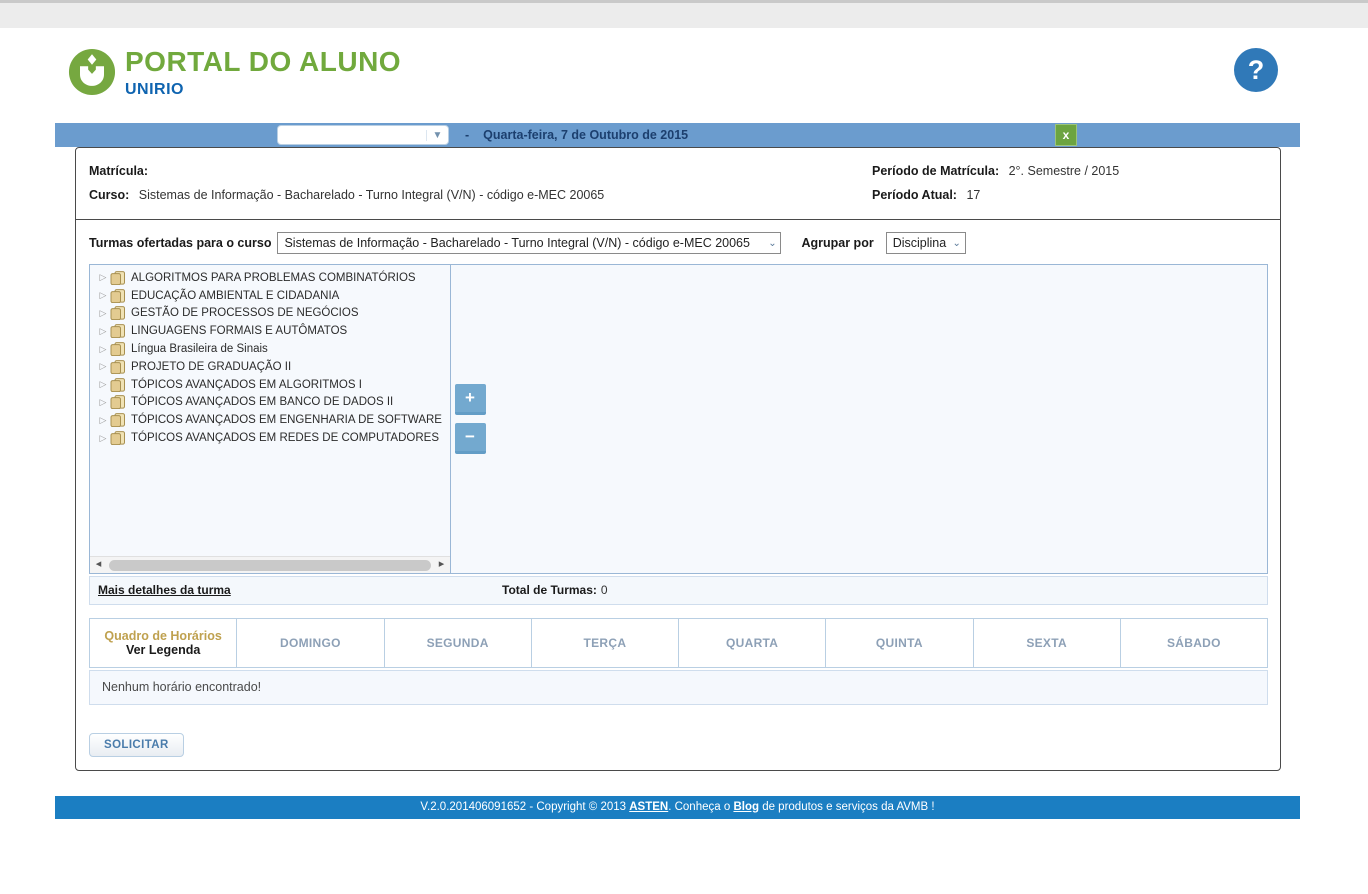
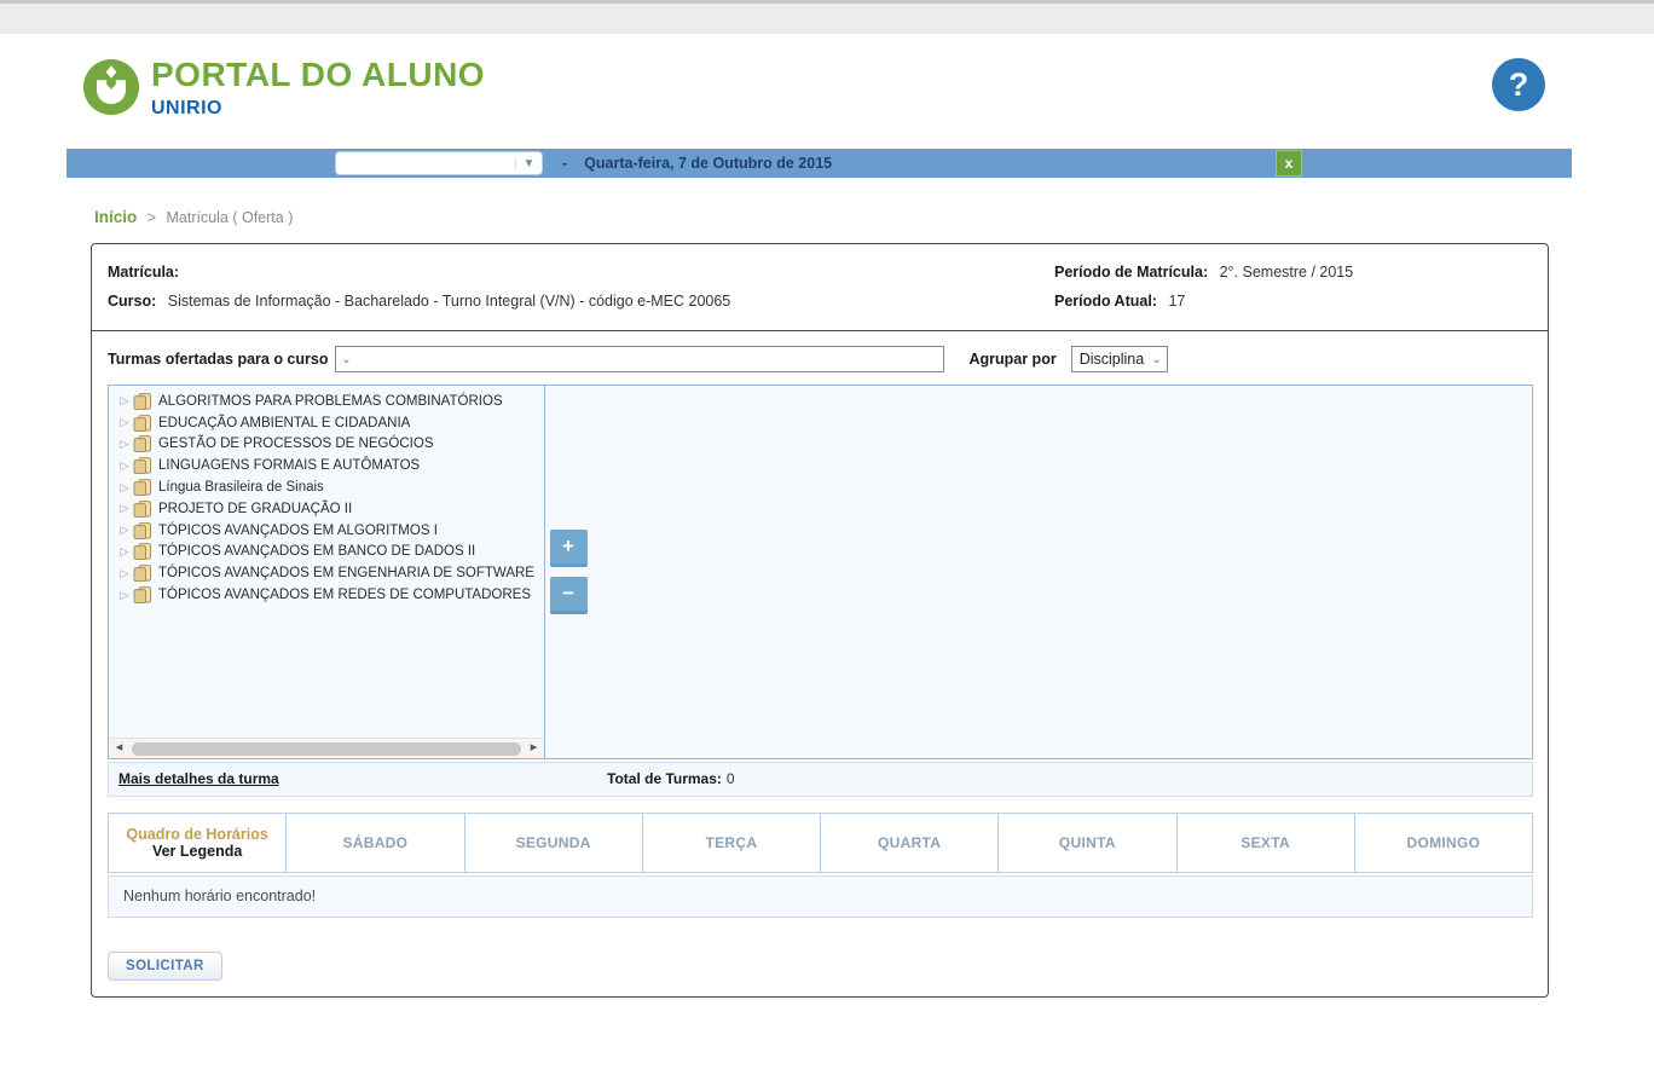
  PORTAL DO ALUNO
  UNIRIO
  ?
  ▼
  - Quarta-feira, 7 de Outubro de 2015
  x
+ Início > Matrícula ( Oferta )
  Matrícula:
  Curso: Sistemas de Informação - Bacharelado - Turno Integral (V/N) - código e-MEC 20065
  Período de Matrícula: 2°. Semestre / 2015
  Período Atual: 17
  Turmas ofertadas para o curso
- Sistemas de Informação - Bacharelado - Turno Integral (V/N) - código e-MEC 20065
  ⌄
  Agrupar por
  Disciplina
  ⌄
  ▷
  ALGORITMOS PARA PROBLEMAS COMBINATÓRIOS
  ▷
  EDUCAÇÃO AMBIENTAL E CIDADANIA
  ▷
  GESTÃO DE PROCESSOS DE NEGÓCIOS
  ▷
  LINGUAGENS FORMAIS E AUTÔMATOS
  ▷
  Língua Brasileira de Sinais
  ▷
  PROJETO DE GRADUAÇÃO II
  ▷
  TÓPICOS AVANÇADOS EM ALGORITMOS I
  ▷
  TÓPICOS AVANÇADOS EM BANCO DE DADOS II
  ▷
  TÓPICOS AVANÇADOS EM ENGENHARIA DE SOFTWARE
  ▷
  TÓPICOS AVANÇADOS EM REDES DE COMPUTADORES
  ◂
  ▸
  +
  −
  Mais detalhes da turma
  Total de Turmas: 0
  Quadro de Horários
  Ver Legenda
- DOMINGO
+ SÁBADO
  SEGUNDA
  TERÇA
  QUARTA
  QUINTA
  SEXTA
- SÁBADO
+ DOMINGO
  Nenhum horário encontrado!
  SOLICITAR
- V.2.0.201406091652 - Copyright © 2013 ASTEN. Conheça o Blog de produtos e serviços da AVMB !
